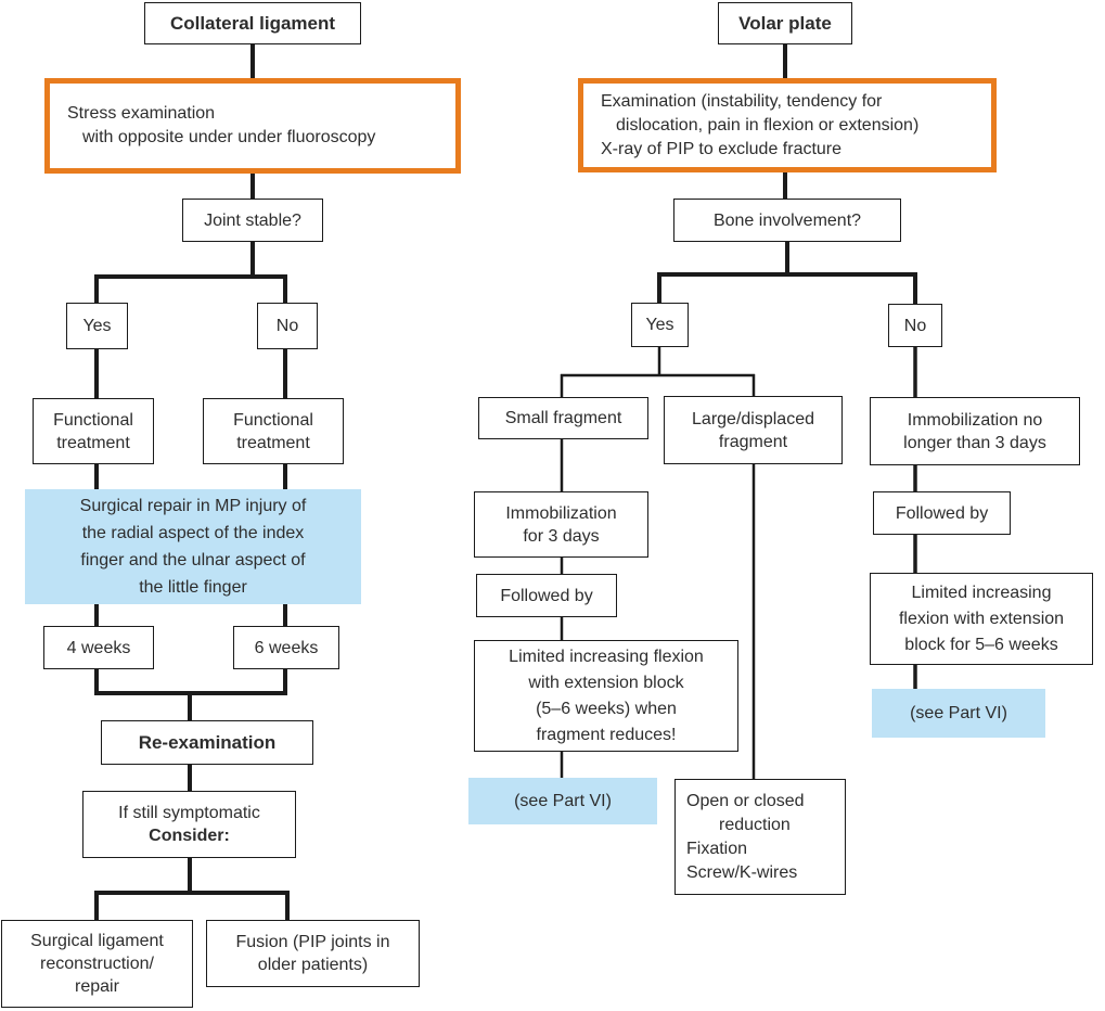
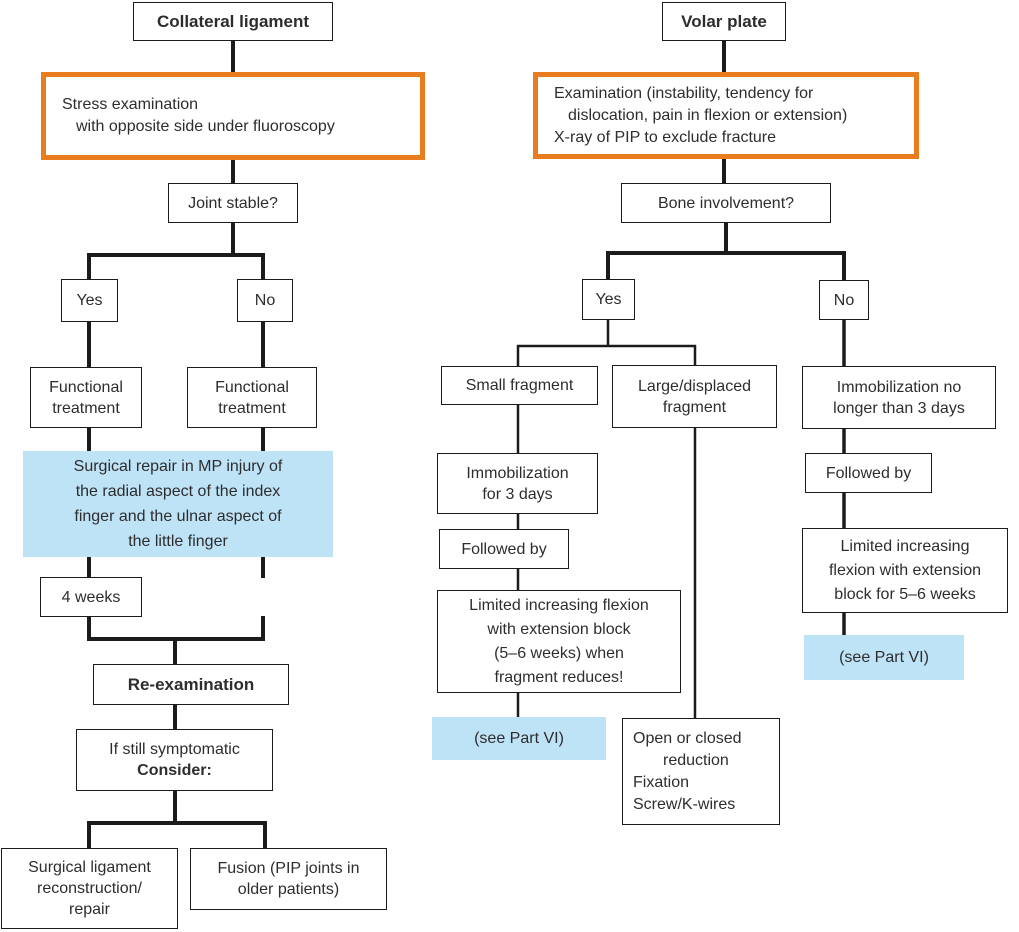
  Collateral ligament
  Stress examination
- with opposite under under fluoroscopy
+ with opposite side under fluoroscopy
  Joint stable?
  Yes
  No
  Functional
  treatment
  Functional
  treatment
  Surgical repair in MP injury of
  the radial aspect of the index
  finger and the ulnar aspect of
  the little finger
  4 weeks
- 6 weeks
  Re-examination
  If still symptomatic
  Consider:
  Surgical ligament
  reconstruction/
  repair
  Fusion (PIP joints in
  older patients)
  Volar plate
  Examination (instability, tendency for
  dislocation, pain in flexion or extension)
  X-ray of PIP to exclude fracture
  Bone involvement?
  Yes
  No
  Small fragment
  Large/displaced
  fragment
  Immobilization no
  longer than 3 days
  Immobilization
  for 3 days
  Followed by
  Limited increasing flexion
  with extension block
  (5–6 weeks) when
  fragment reduces!
  (see Part VI)
  Open or closed
  reduction
  Fixation
  Screw/K-wires
  Followed by
  Limited increasing
  flexion with extension
  block for 5–6 weeks
  (see Part VI)
